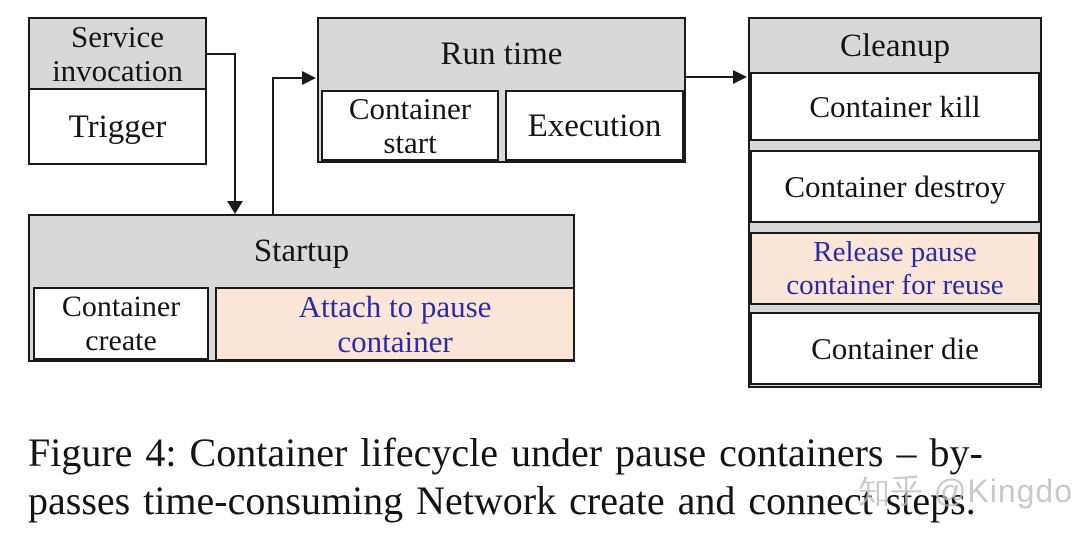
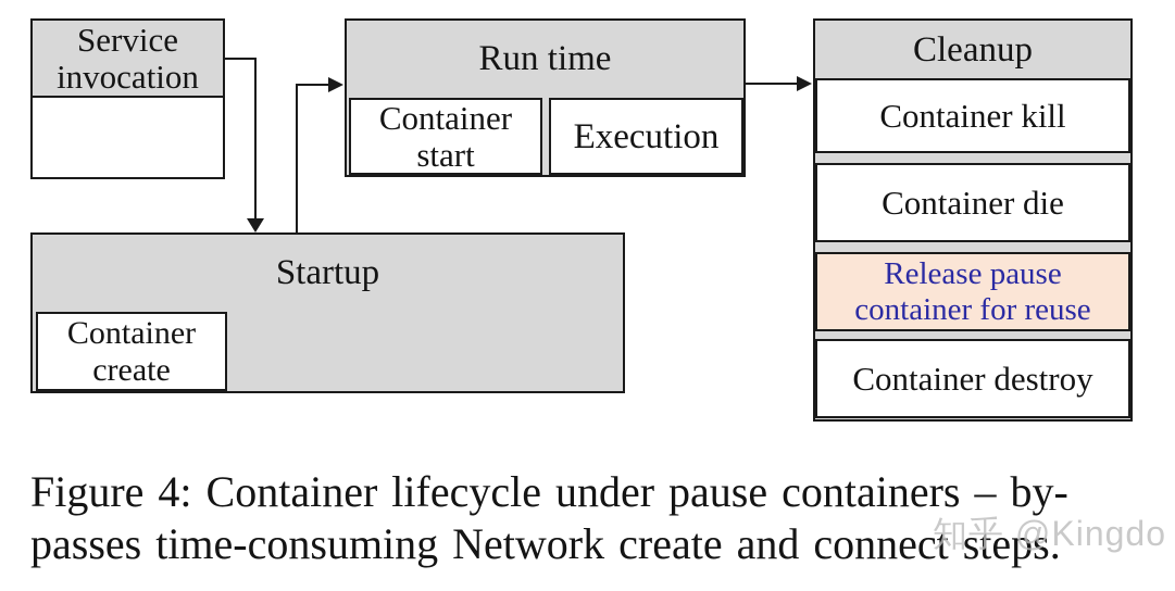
  Service invocation
- Trigger
  Run time
  Container start
  Execution
  Cleanup
  Container kill
- Container destroy
+ Container die
  Release pause container for reuse
- Container die
+ Container destroy
  Startup
  Container create
- Attach to pause container
  Figure 4: Container lifecycle under pause containers – by-
  passes time-consuming Network create and connect steps.
  知乎 @Kingdo
